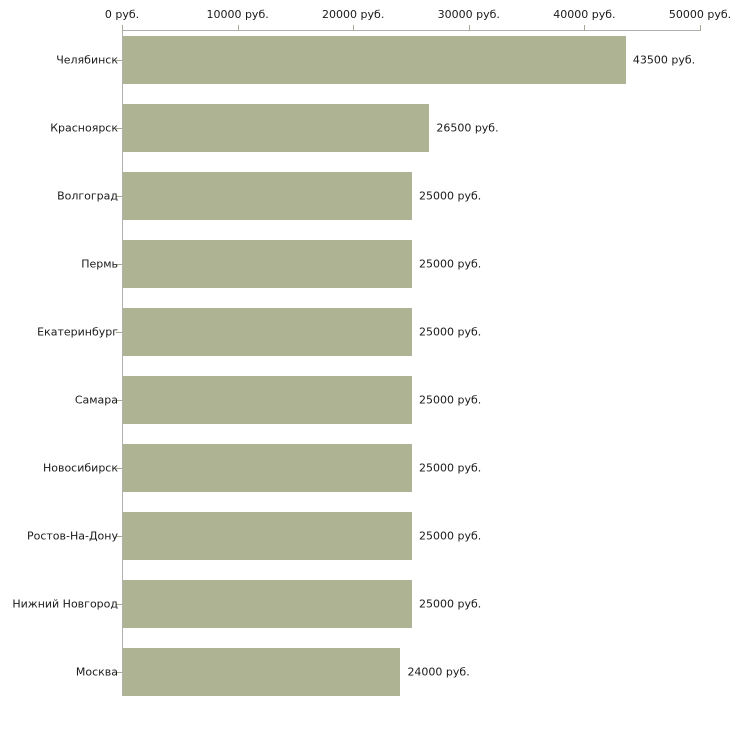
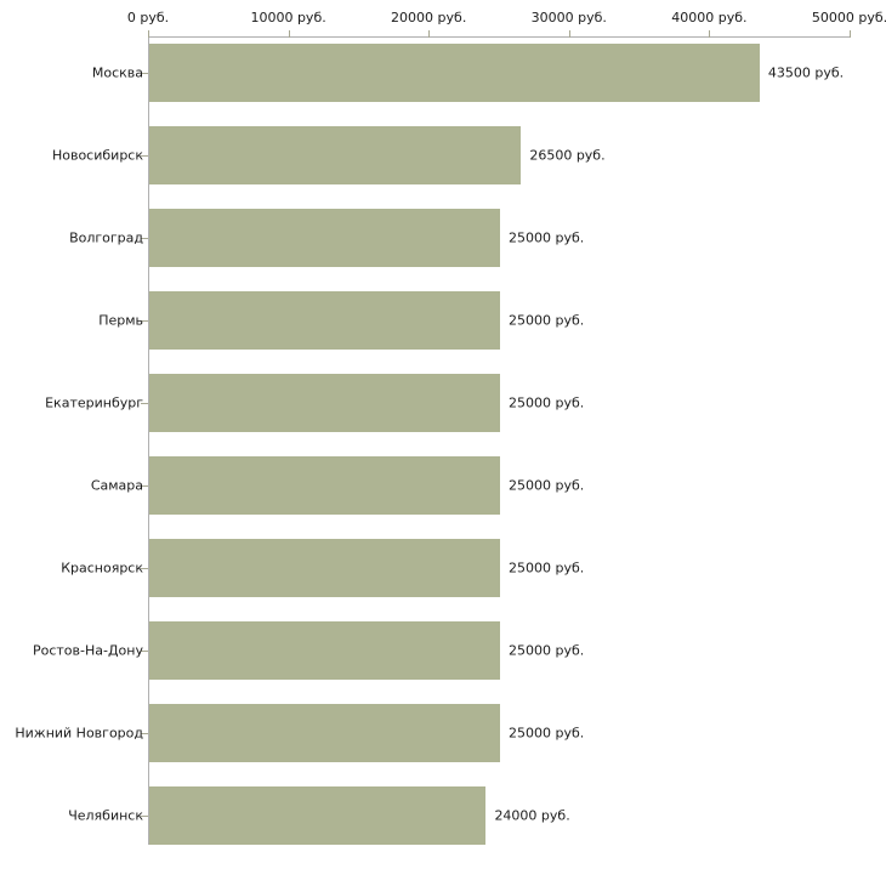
  0 руб.
  10000 руб.
  20000 руб.
  30000 руб.
  40000 руб.
  50000 руб.
- Челябинск
+ Москва
- Красноярск
+ Новосибирск
  Волгоград
  Пермь
  Екатеринбург
  Самара
- Новосибирск
+ Красноярск
  Ростов-На-Дону
  Нижний Новгород
- Москва
+ Челябинск
  43500 руб.
  26500 руб.
  25000 руб.
  25000 руб.
  25000 руб.
  25000 руб.
  25000 руб.
  25000 руб.
  25000 руб.
  24000 руб.
